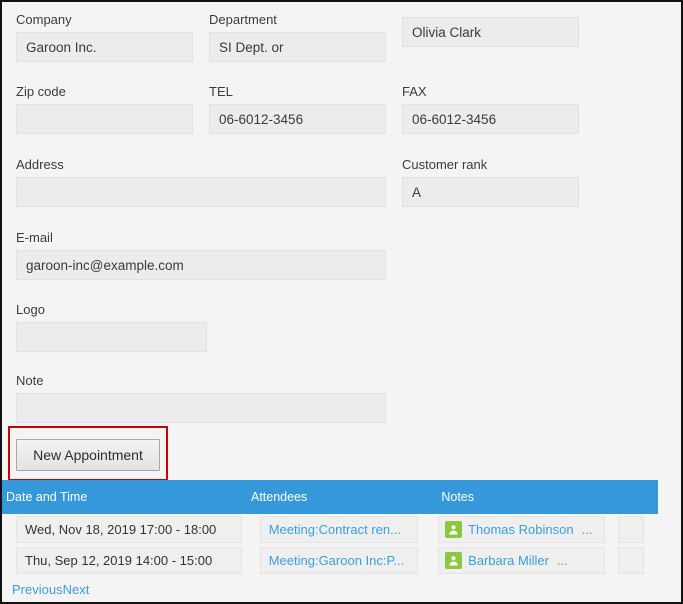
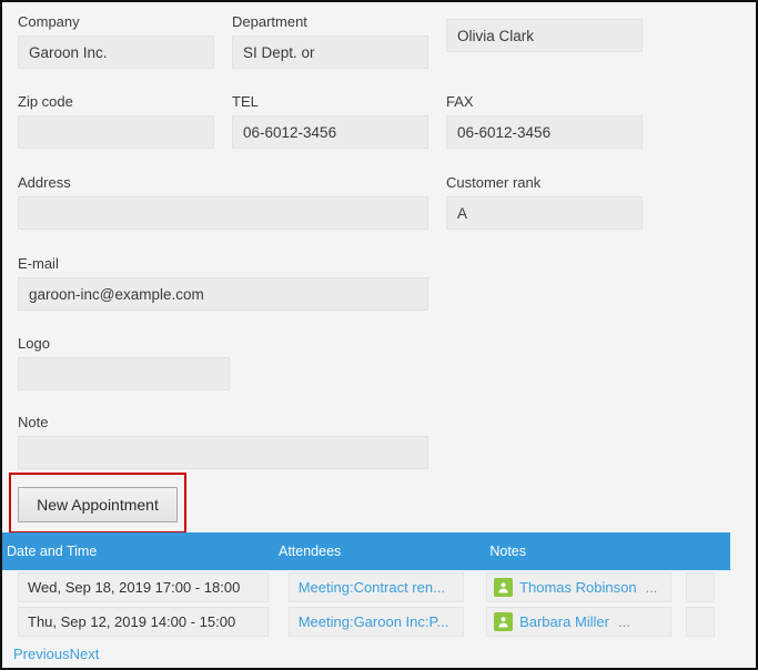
  Company
  Garoon Inc.
  Department
  SI Dept. or
  Olivia Clark
  Zip code
  TEL
  06-6012-3456
  FAX
  06-6012-3456
  Address
  Customer rank
  A
  E-mail
  garoon-inc@example.com
  Logo
  Note
  New Appointment
  Date and Time
  Attendees
  Notes
- Wed, Nov 18, 2019 17:00 - 18:00
+ Wed, Sep 18, 2019 17:00 - 18:00
  Meeting:Contract ren...
  Thomas Robinson
  ...
  Thu, Sep 12, 2019 14:00 - 15:00
  Meeting:Garoon Inc:P...
  Barbara Miller
  ...
  Previous
  Next
